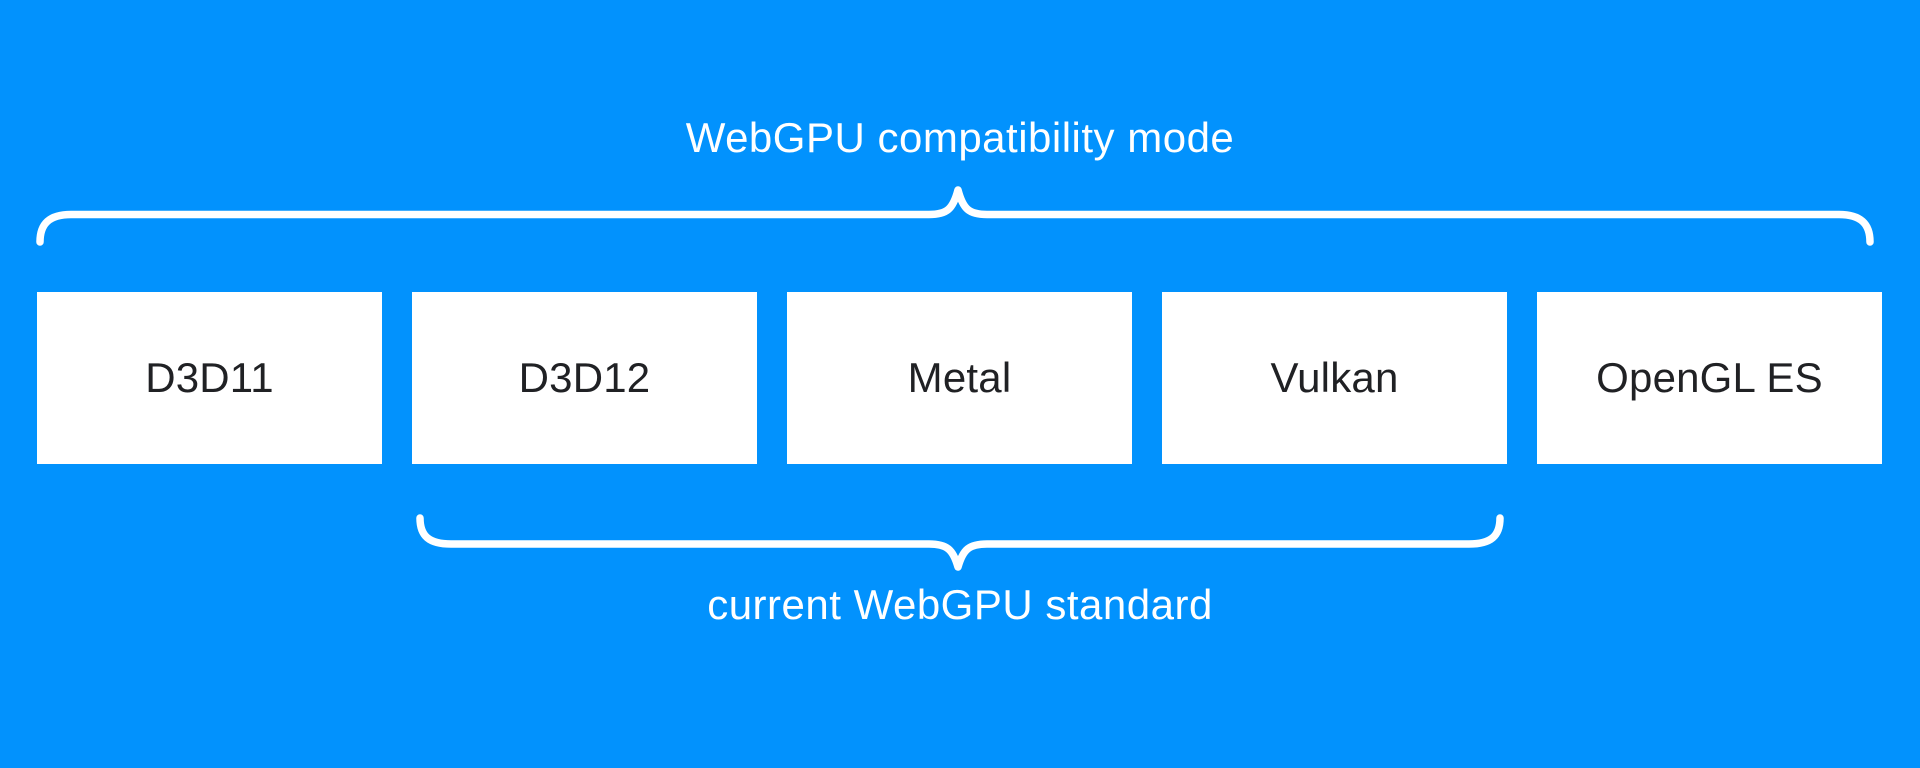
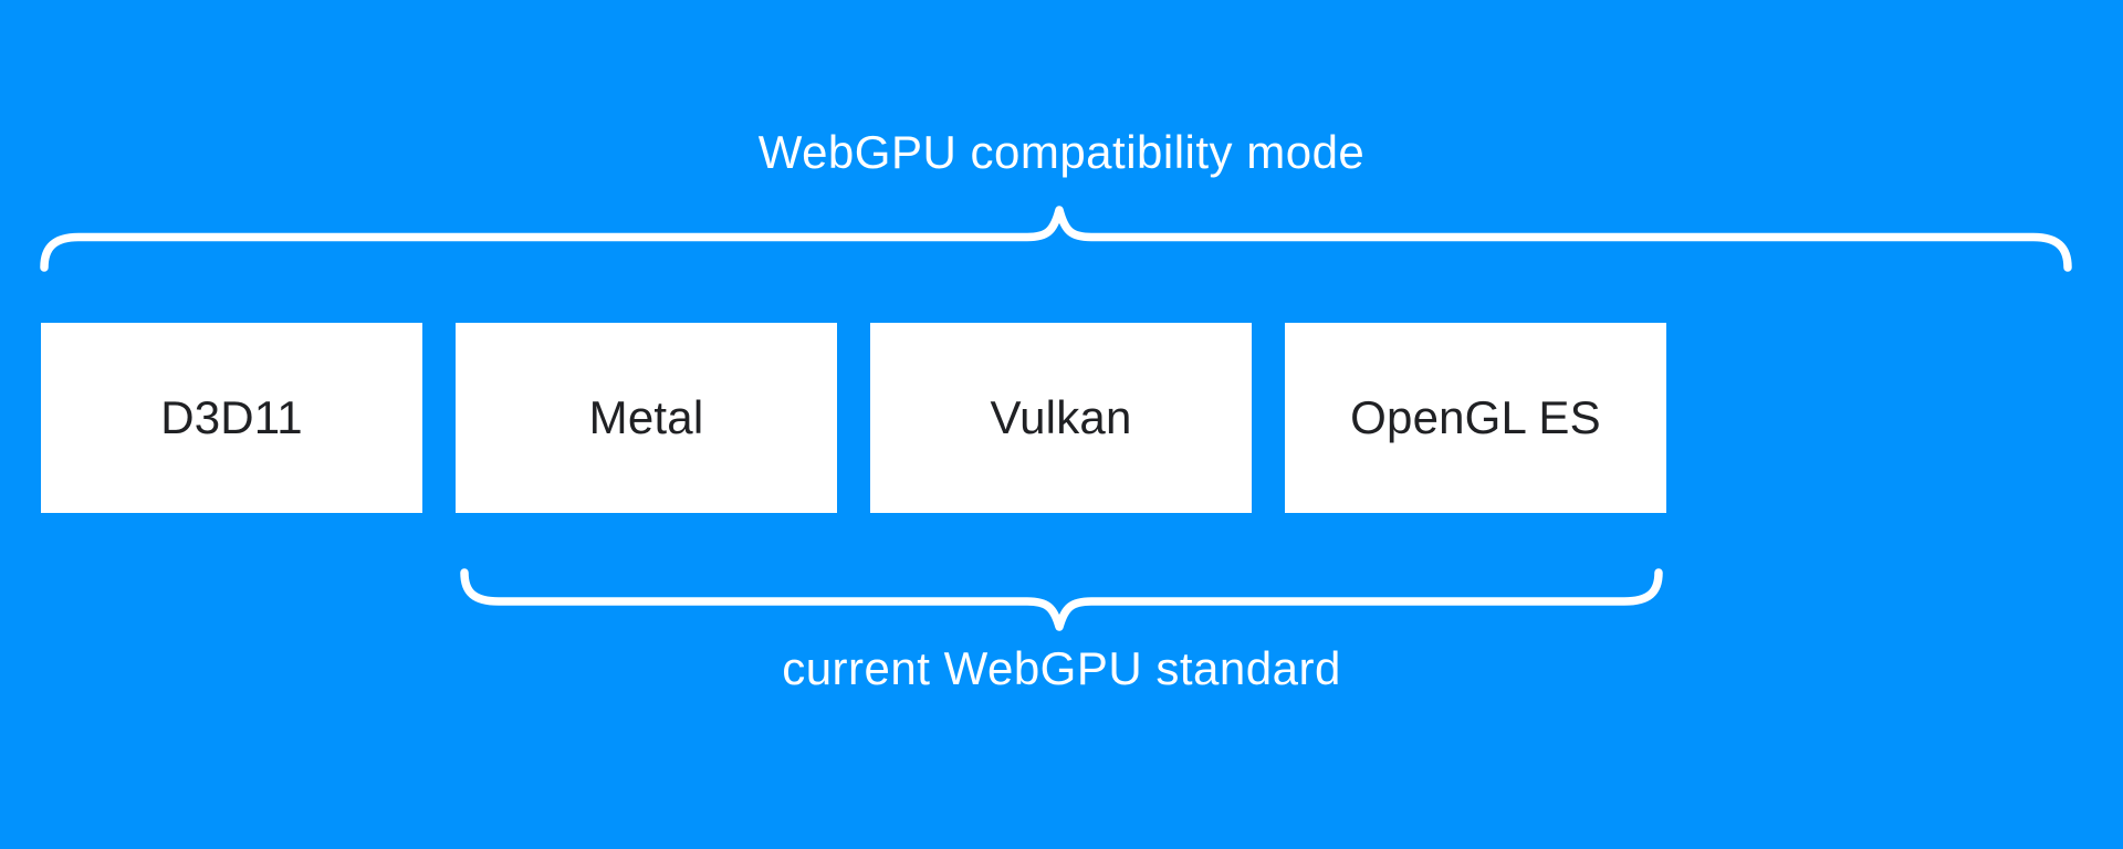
  WebGPU compatibility mode
  D3D11
- D3D12
  Metal
  Vulkan
  OpenGL ES
  current WebGPU standard
